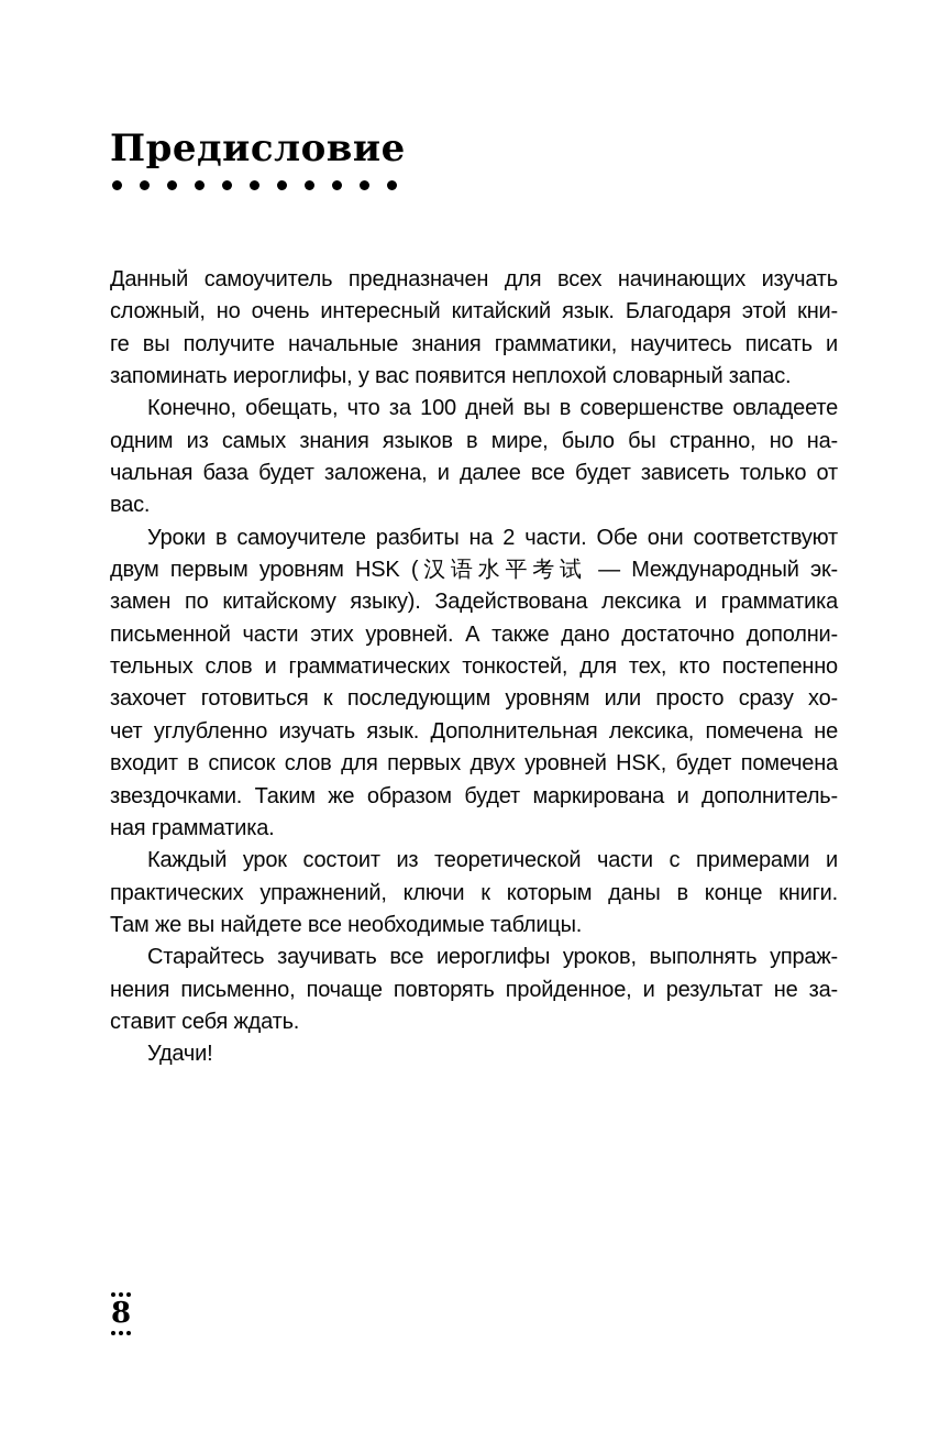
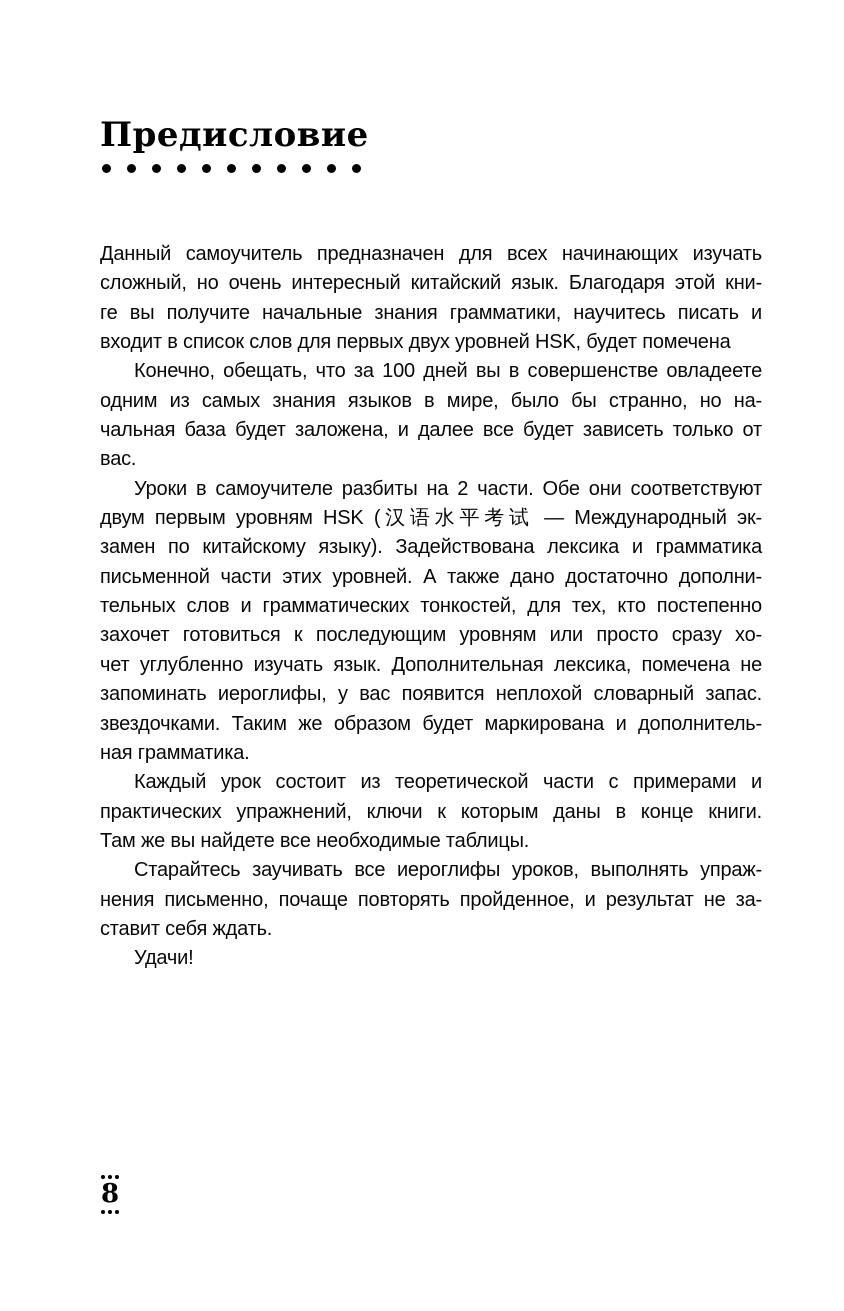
  Предисловие
  Данный самоучитель предназначен для всех начинающих изучать
  сложный, но очень интересный китайский язык. Благодаря этой кни-
  ге вы получите начальные знания грамматики, научитесь писать и
- запоминать иероглифы, у вас появится неплохой словарный запас.
+ входит в список слов для первых двух уровней HSK, будет помечена
  Конечно, обещать, что за 100 дней вы в совершенстве овладеете
  одним из самых знания языков в мире, было бы странно, но на-
  чальная база будет заложена, и далее все будет зависеть только от
  вас.
  Уроки в самоучителе разбиты на 2 части. Обе они соответствуют
  двум первым уровням HSK (汉语水平考试 — Международный эк-
  замен по китайскому языку). Задействована лексика и грамматика
  письменной части этих уровней. А также дано достаточно дополни-
  тельных слов и грамматических тонкостей, для тех, кто постепенно
  захочет готовиться к последующим уровням или просто сразу хо-
  чет углубленно изучать язык. Дополнительная лексика, помечена не
- входит в список слов для первых двух уровней HSK, будет помечена
+ запоминать иероглифы, у вас появится неплохой словарный запас.
  звездочками. Таким же образом будет маркирована и дополнитель-
  ная грамматика.
  Каждый урок состоит из теоретической части с примерами и
  практических упражнений, ключи к которым даны в конце книги.
  Там же вы найдете все необходимые таблицы.
  Старайтесь заучивать все иероглифы уроков, выполнять упраж-
  нения письменно, почаще повторять пройденное, и результат не за-
  ставит себя ждать.
  Удачи!
  8
